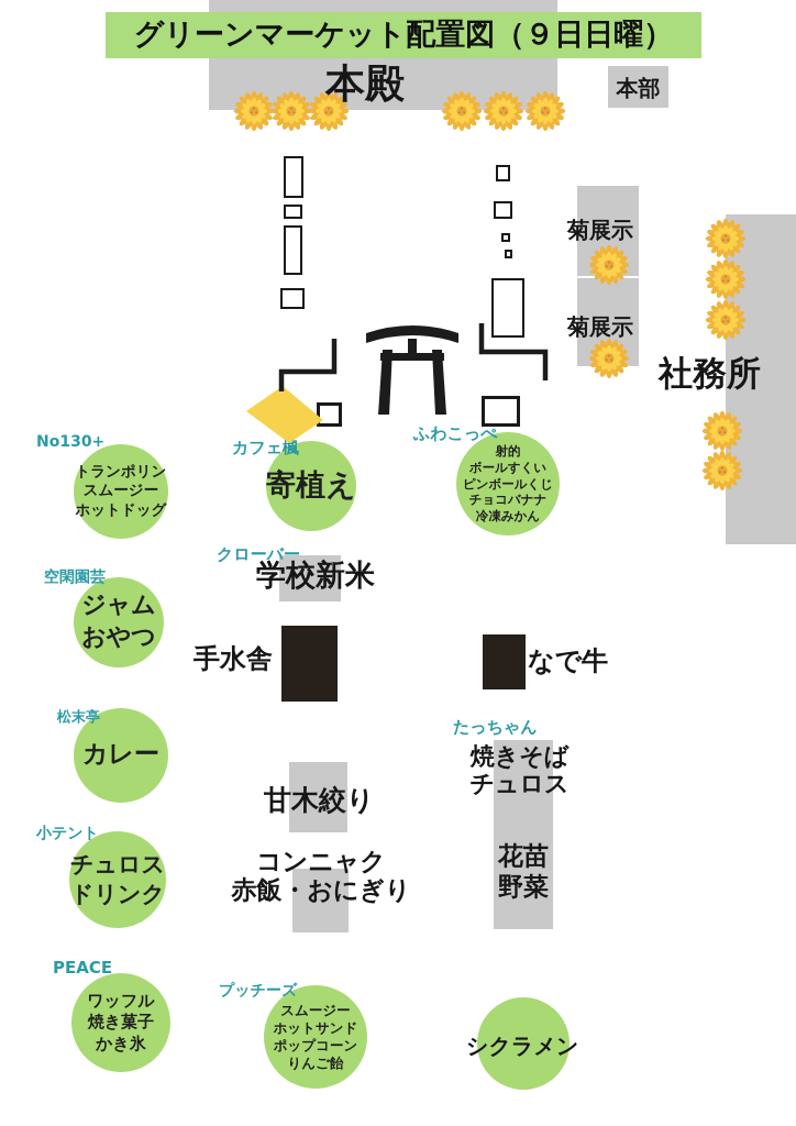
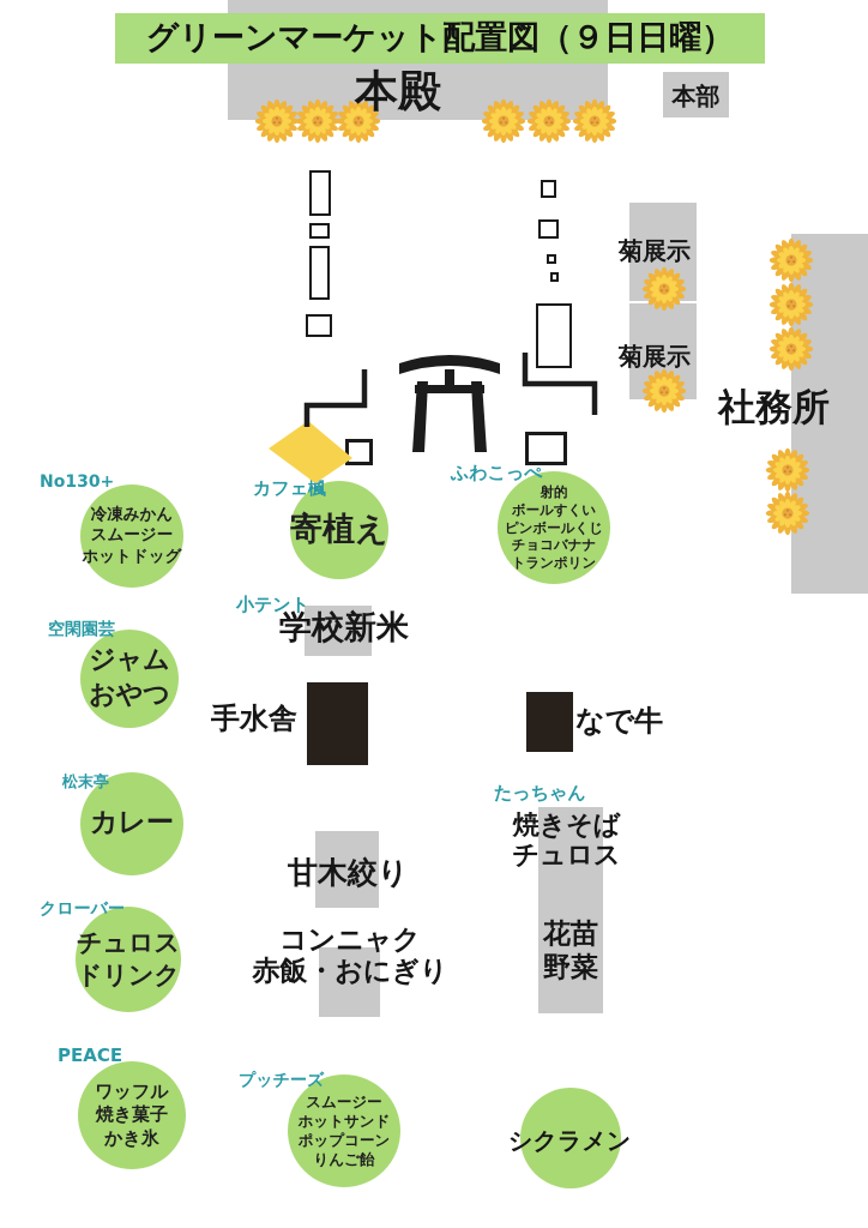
  グリーンマーケット配置図（９日日曜）
  本殿
  本部
  菊展示
  菊展示
  社務所
  手水舎
  なで牛
- トランポリン
+ 冷凍みかん
  スムージー
  ホットドッグ
  寄植え
  射的
  ボールすくい
  ピンボールくじ
  チョコバナナ
- 冷凍みかん
+ トランポリン
  ジャム
  おやつ
  カレー
  チュロス
  ドリンク
  ワッフル
  焼き菓子
  かき氷
  スムージー
  ホットサンド
  ポップコーン
  りんご飴
  シクラメン
  No130+
  カフェ楓
  ふわこっぺ
  空閑園芸
- クローバー
+ 小テント
  松末亭
  たっちゃん
- 小テント
+ クローバー
  PEACE
  プッチーズ
  学校新米
  焼きそば
  チュロス
  甘木絞り
  コンニャク
  赤飯・おにぎり
  花苗
  野菜
